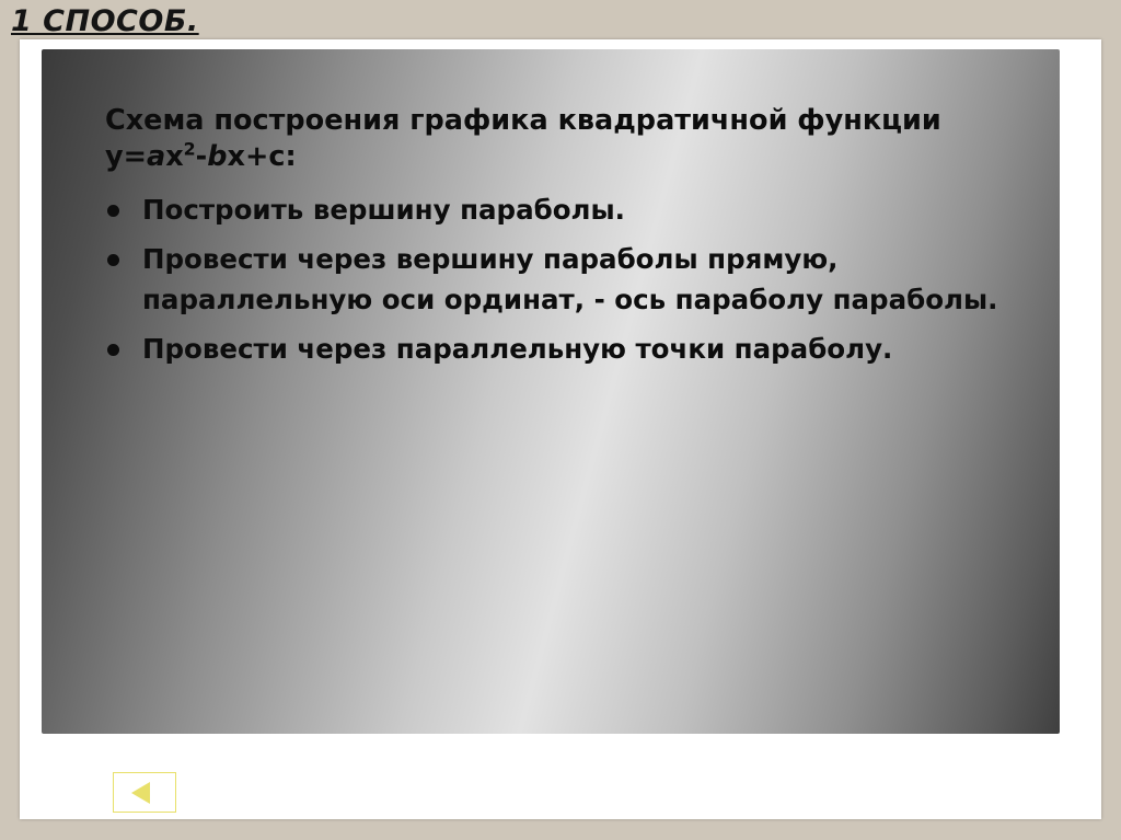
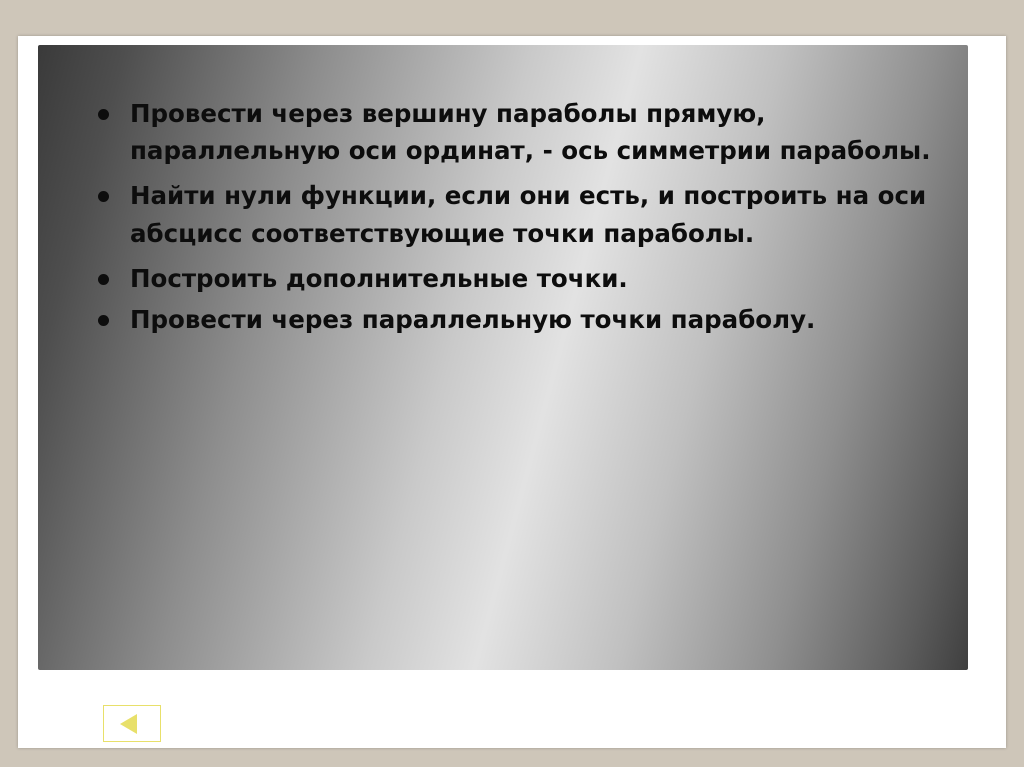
- 1 СПОСОБ.
- Схема построения графика квадратичной функции y=ax2-bx+c:
- Построить вершину параболы.
- Провести через вершину параболы прямую, параллельную оси ординат, - ось параболу параболы.
+ Провести через вершину параболы прямую, параллельную оси ординат, - ось симметрии параболы.
+ Найти нули функции, если они есть, и построить на оси абсцисс соответствующие точки параболы.
+ Построить дополнительные точки.
  Провести через параллельную точки параболу.
